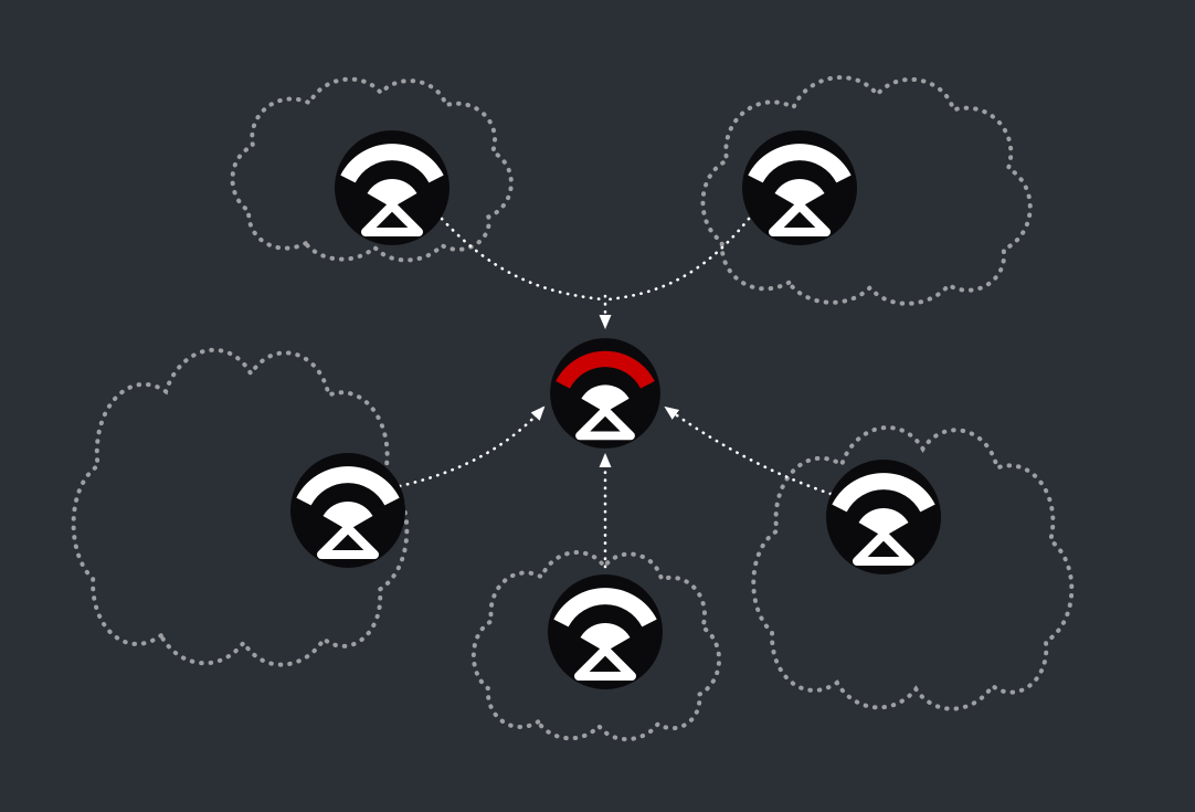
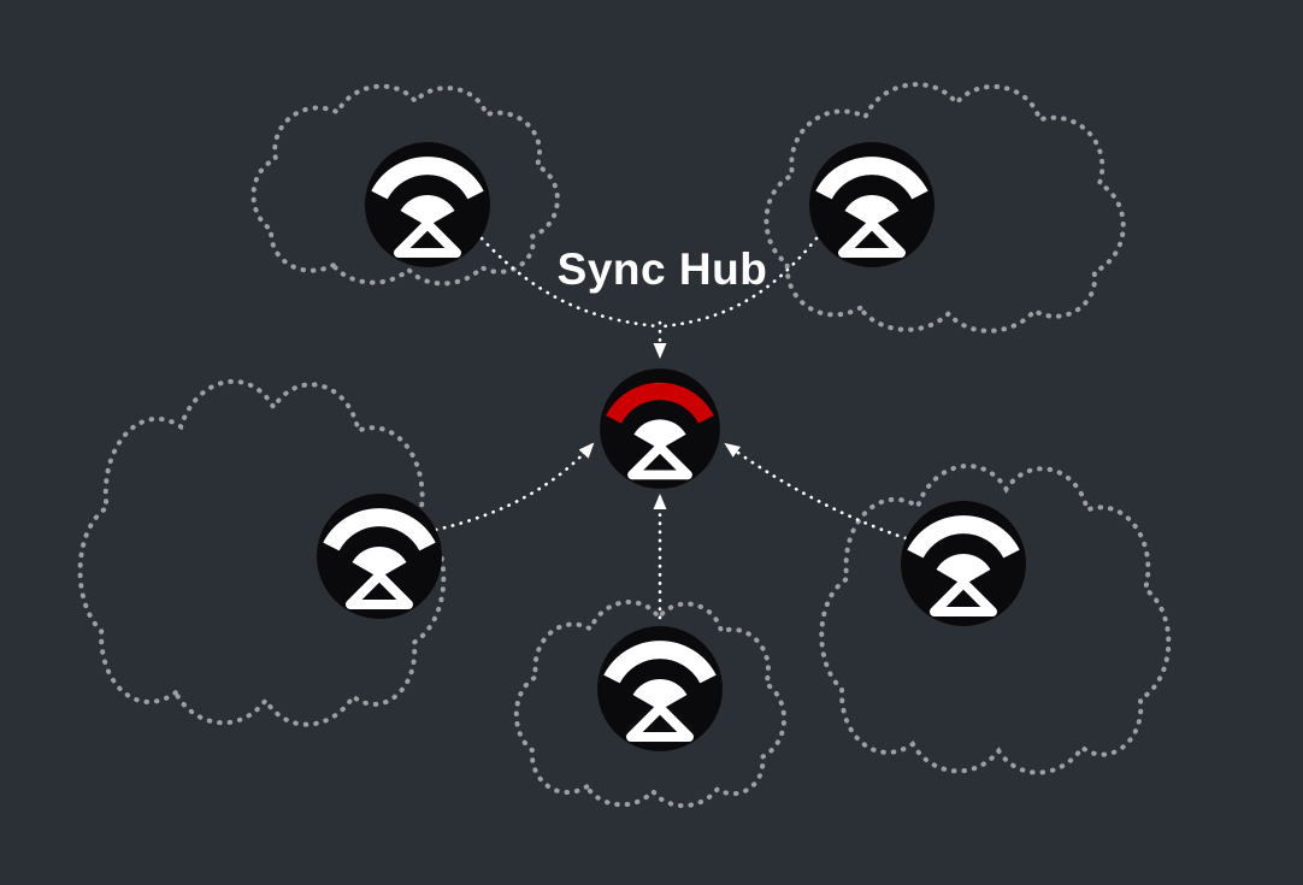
+ Sync Hub
